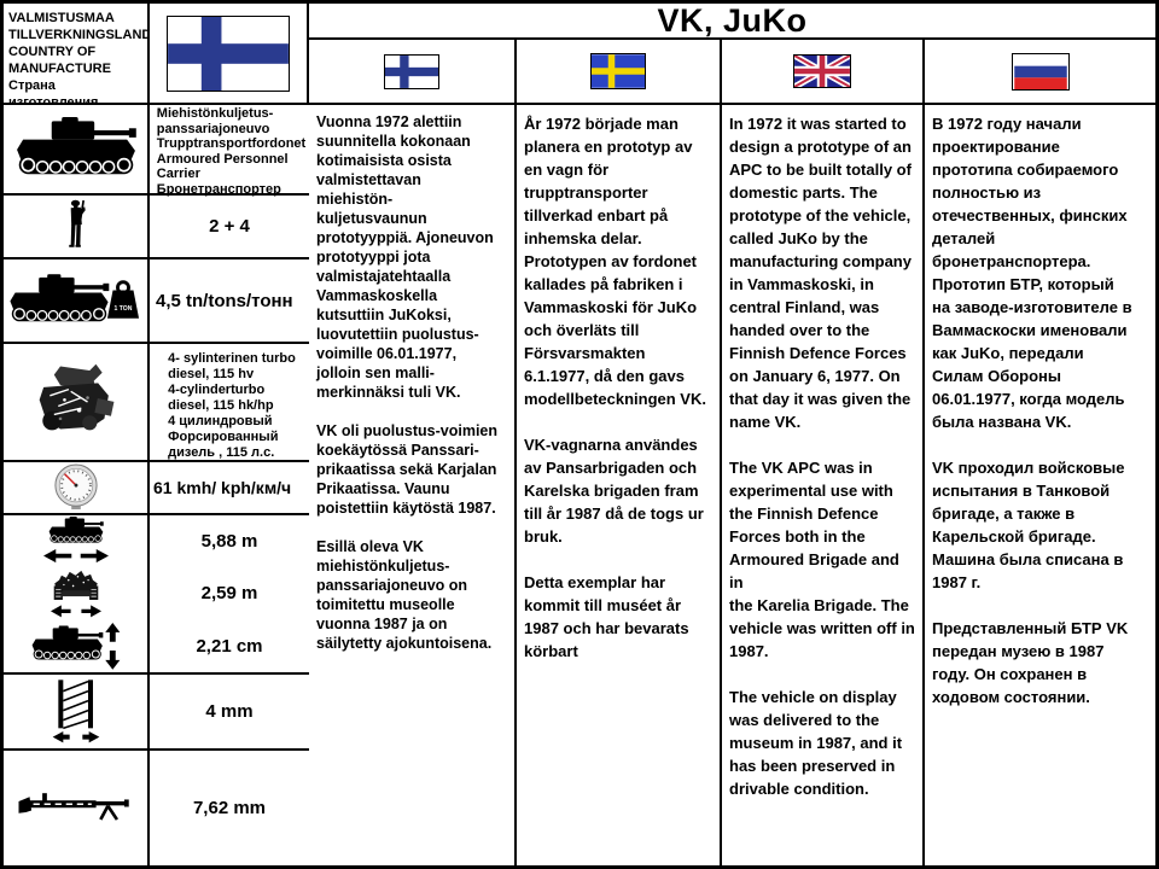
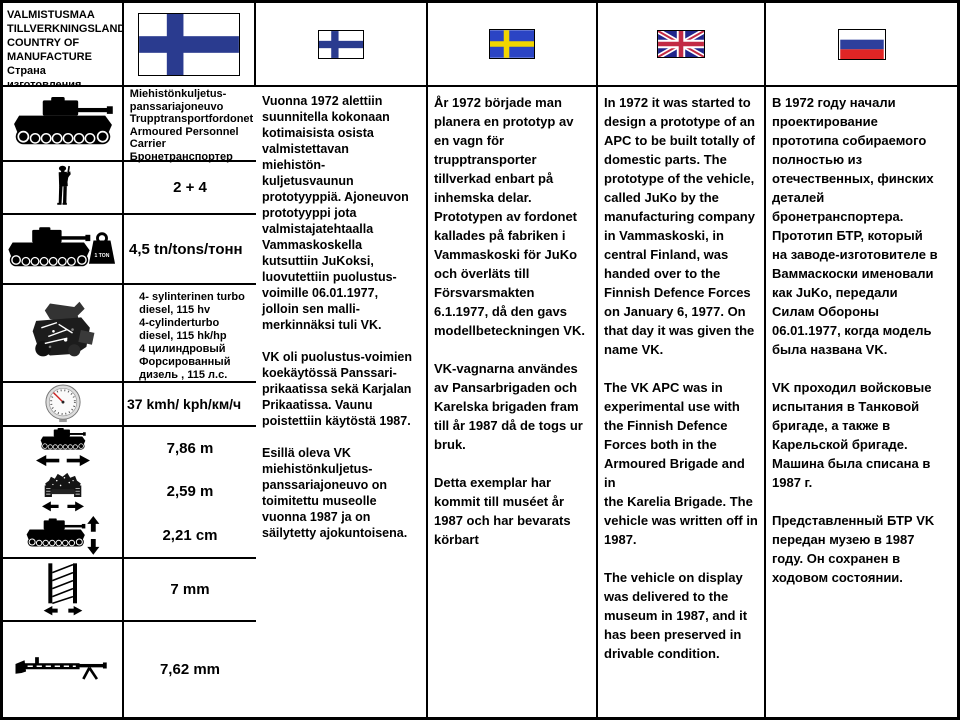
  VALMISTUSMAA
  TILLVERKNINGSLAND
  COUNTRY OF
  MANUFACTURE
- VK, JuKo
  Miehistönkuljetus-
  panssariajoneuvo
  Trupptransportfordonet
  Armoured Personnel
  Carrier
  Бронетранспортер
  2 + 4
  4,5 tn/tons/тонн
  4- sylinterinen turbo
  diesel, 115 hv
  4-cylinderturbo
  diesel, 115 hk/hp
  4 цилиндровый
  Форсированный
  дизель , 115 л.с.
- 61 kmh/ kph/км/ч
+ 37 kmh/ kph/км/ч
- 5,88 m
+ 7,86 m
  2,59 m
  2,21 cm
- 4 mm
+ 7 mm
  7,62 mm
  Vuonna 1972 alettiin
  suunnitella kokonaan
  kotimaisista osista
  valmistettavan
  miehistön-
  kuljetusvaunun
  prototyyppiä. Ajoneuvon
  prototyyppi jota
  valmistajatehtaalla
  Vammaskoskella
  kutsuttiin JuKoksi,
  luovutettiin puolustus-
  voimille 06.01.1977,
  jolloin sen malli-
  merkinnäksi tuli VK.
  VK oli puolustus-voimien
  koekäytössä Panssari-
  prikaatissa sekä Karjalan
  Prikaatissa. Vaunu
  poistettiin käytöstä 1987.
  Esillä oleva VK
  miehistönkuljetus-
  panssariajoneuvo on
  toimitettu museolle
  vuonna 1987 ja on
  säilytetty ajokuntoisena.
  År 1972 började man
  planera en prototyp av
  en vagn för
  trupptransporter
  tillverkad enbart på
  inhemska delar.
  Prototypen av fordonet
  kallades på fabriken i
  Vammaskoski för JuKo
  och överläts till
  Försvarsmakten
  6.1.1977, då den gavs
  modellbeteckningen VK.
  VK-vagnarna användes
  av Pansarbrigaden och
  Karelska brigaden fram
  till år 1987 då de togs ur
  bruk.
  Detta exemplar har
  kommit till muséet år
  1987 och har bevarats
  körbart
  In 1972 it was started to
  design a prototype of an
  APC to be built totally of
  domestic parts. The
  prototype of the vehicle,
  called JuKo by the
  manufacturing company
  in Vammaskoski, in
  central Finland, was
  handed over to the
  Finnish Defence Forces
  on January 6, 1977. On
  that day it was given the
  name VK.
  The VK APC was in
  experimental use with
  the Finnish Defence
  Forces both in the
  Armoured Brigade and in
  the Karelia Brigade. The
  vehicle was written off in
  1987.
  The vehicle on display
  was delivered to the
  museum in 1987, and it
  has been preserved in
  drivable condition.
  В 1972 году начали
  проектирование
  прототипа собираемого
  полностью из
  отечественных, финских
  деталей
  бронетранспортера.
  Прототип БТР, который
  на заводе-изготовителе в
  Ваммаскоски именовали
  как JuKo, передали
  Силам Обороны
  06.01.1977, когда модель
  была названа VK.
  VK проходил войсковые
  испытания в Танковой
  бригаде, а также в
  Карельской бригаде.
  Машина была списана в
  1987 г.
  Представленный БТР VK
  передан музею в 1987
  году. Он сохранен в
  ходовом состоянии.
